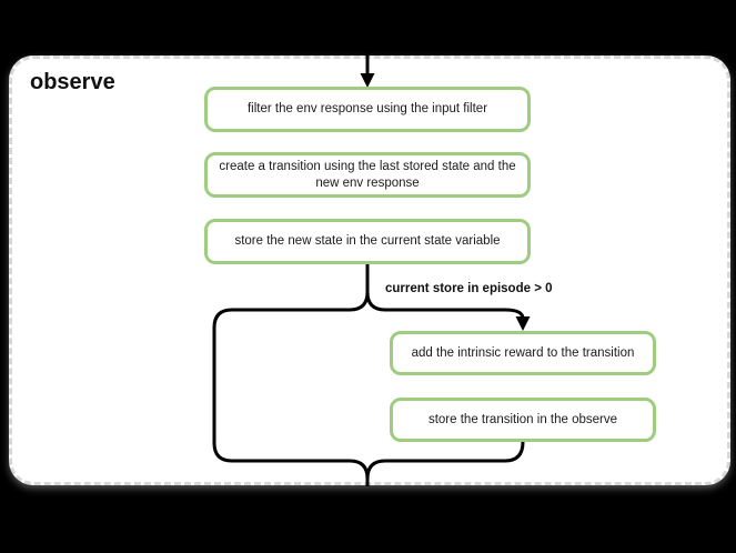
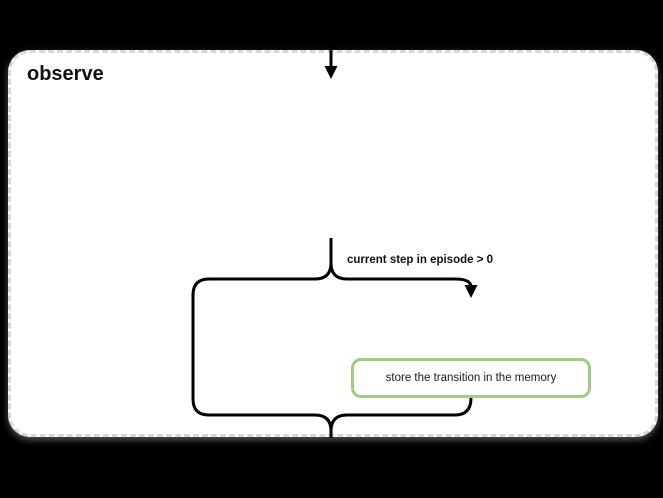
  observe
- filter the env response using the input filter
- create a transition using the last stored state and the
- new env response
- store the new state in the current state variable
- current store in episode > 0
+ current step in episode > 0
- add the intrinsic reward to the transition
- store the transition in the observe
+ store the transition in the memory
